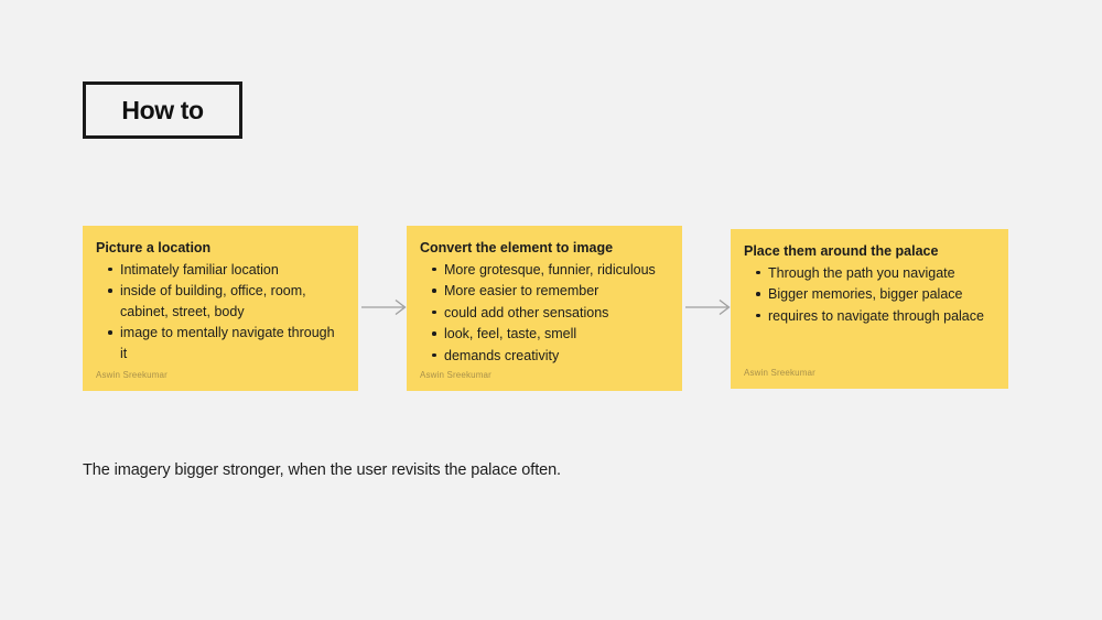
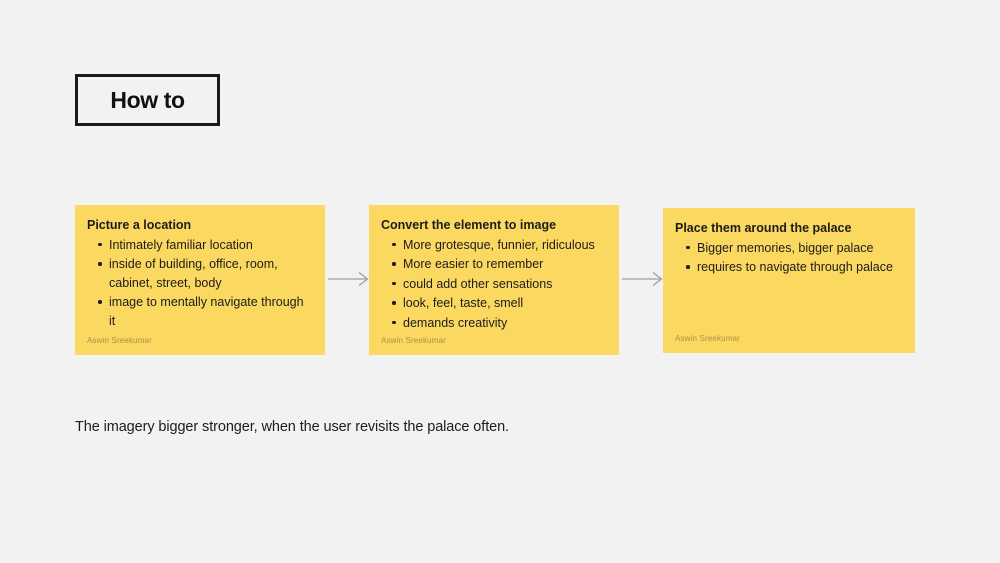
  How to
  Picture a location
  Intimately familiar location
  inside of building, office, room, cabinet, street, body
  image to mentally navigate through it
  Aswin Sreekumar
  Convert the element to image
  More grotesque, funnier, ridiculous
  More easier to remember
  could add other sensations
  look, feel, taste, smell
  demands creativity
  Aswin Sreekumar
  Place them around the palace
- Through the path you navigate
  Bigger memories, bigger palace
  requires to navigate through palace
  Aswin Sreekumar
  The imagery bigger stronger, when the user revisits the palace often.
